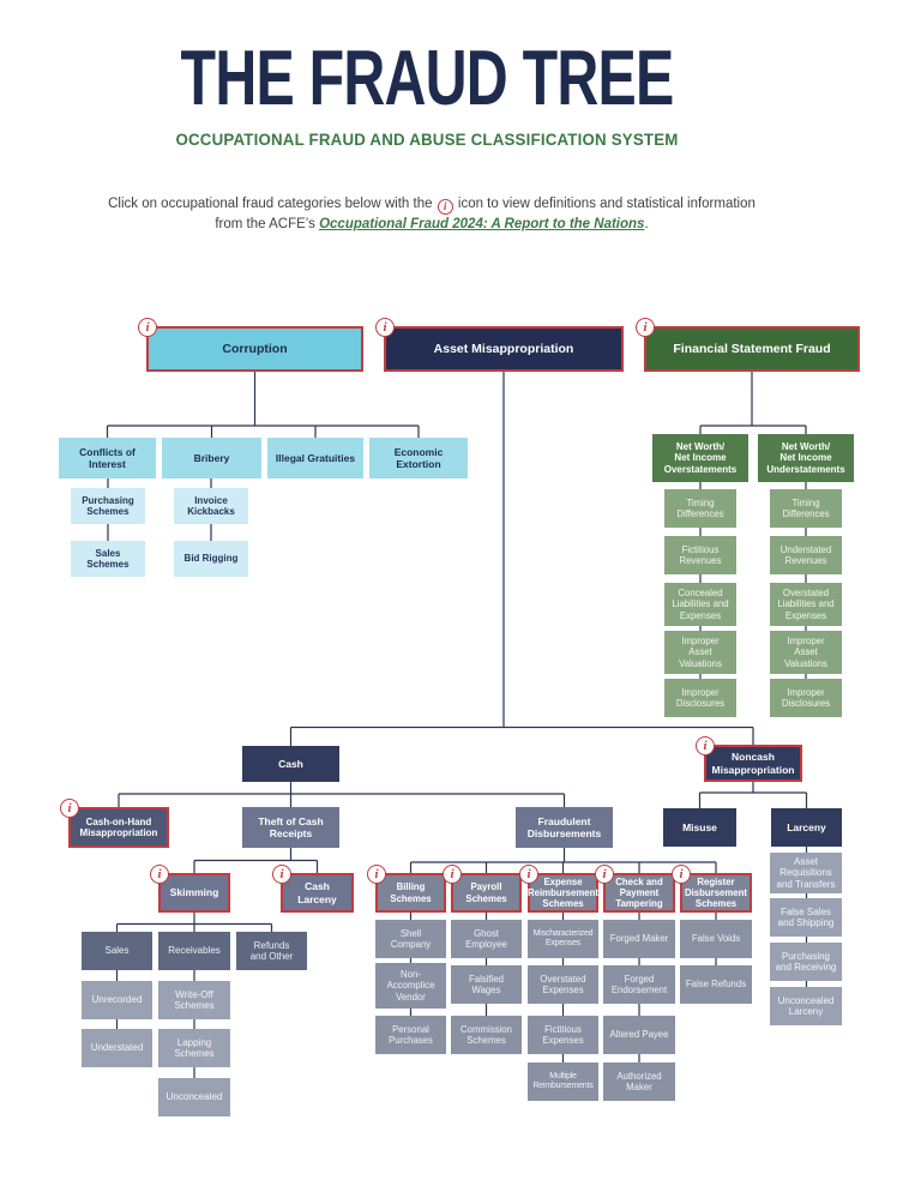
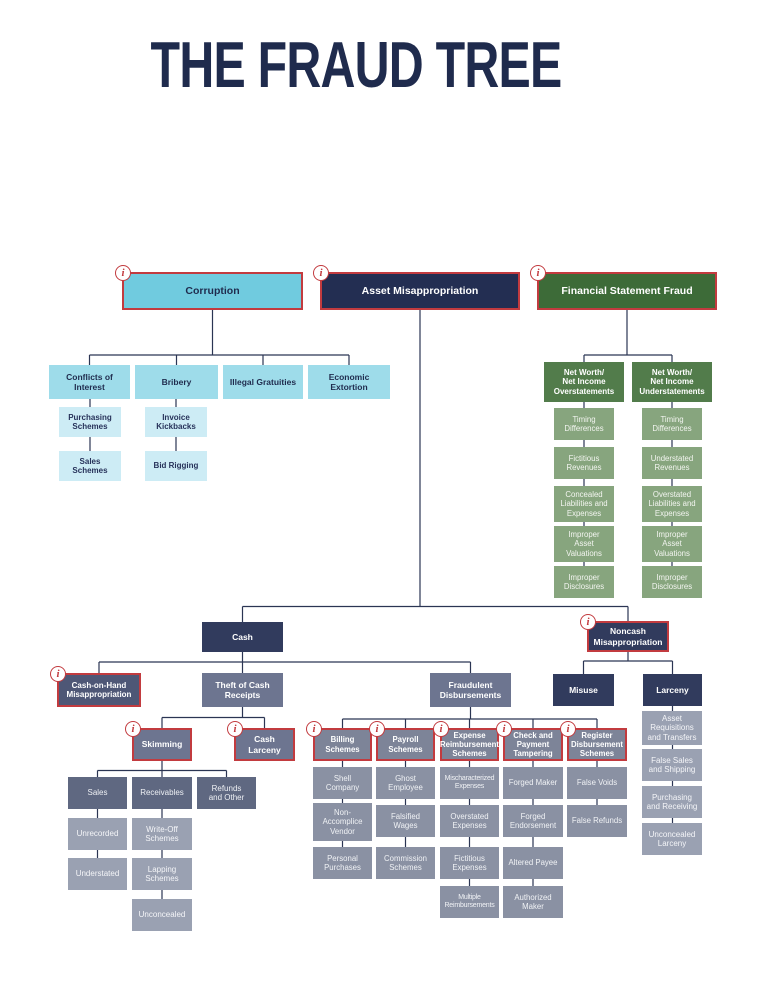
  THE FRAUD TREE
- OCCUPATIONAL FRAUD AND ABUSE CLASSIFICATION SYSTEM
- Click on occupational fraud categories below with the i icon to view definitions and statistical information from the ACFE’s Occupational Fraud 2024: A Report to the Nations.
  i
  Corruption
  i
  Asset Misappropriation
  i
  Financial Statement Fraud
  Conflicts of
  Interest
  Bribery
  Illegal Gratuities
  Economic
  Extortion
  Purchasing
  Schemes
  Invoice
  Kickbacks
  Sales
  Schemes
  Bid Rigging
  Net Worth/
  Net Income
  Overstatements
  Net Worth/
  Net Income
  Understatements
  Timing
  Differences
  Fictitious
  Revenues
  Concealed
  Liabilities and
  Expenses
  Improper
  Asset
  Valuations
  Improper
  Disclosures
  Timing
  Differences
  Understated
  Revenues
  Overstated
  Liabilities and
  Expenses
  Improper
  Asset
  Valuations
  Improper
  Disclosures
  Cash
  i
  Noncash
  Misappropriation
  i
  Cash-on-Hand
  Misappropriation
  Theft of Cash
  Receipts
  Fraudulent
  Disbursements
  Misuse
  Larceny
  i
  Skimming
  i
  Cash Larceny
  Sales
  Receivables
  Refunds
  and Other
  Unrecorded
  Write-Off
  Schemes
  Understated
  Lapping
  Schemes
  Unconcealed
  i
  Billing
  Schemes
  i
  Payroll
  Schemes
  i
  Expense
  Reimbursement
  Schemes
  i
  Check and
  Payment
  Tampering
  i
  Register
  Disbursement
  Schemes
  Shell
  Company
  Non-
  Accomplice
  Vendor
  Personal
  Purchases
  Ghost
  Employee
  Falsified
  Wages
  Commission
  Schemes
  Overstated
  Expenses
  Fictitious
  Expenses
  Forged Maker
  Forged
  Endorsement
  Altered Payee
  Authorized
  Maker
  False Voids
  False Refunds
  Asset
  Requisitions
  and Transfers
  False Sales
  and Shipping
  Purchasing
  and Receiving
  Unconcealed
  Larceny
